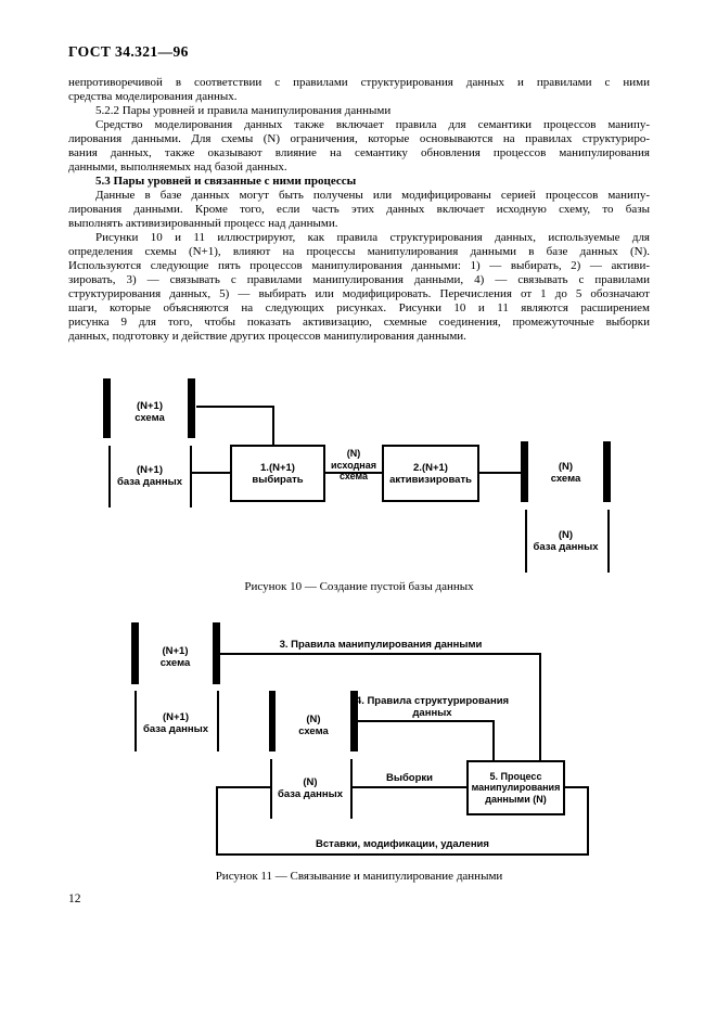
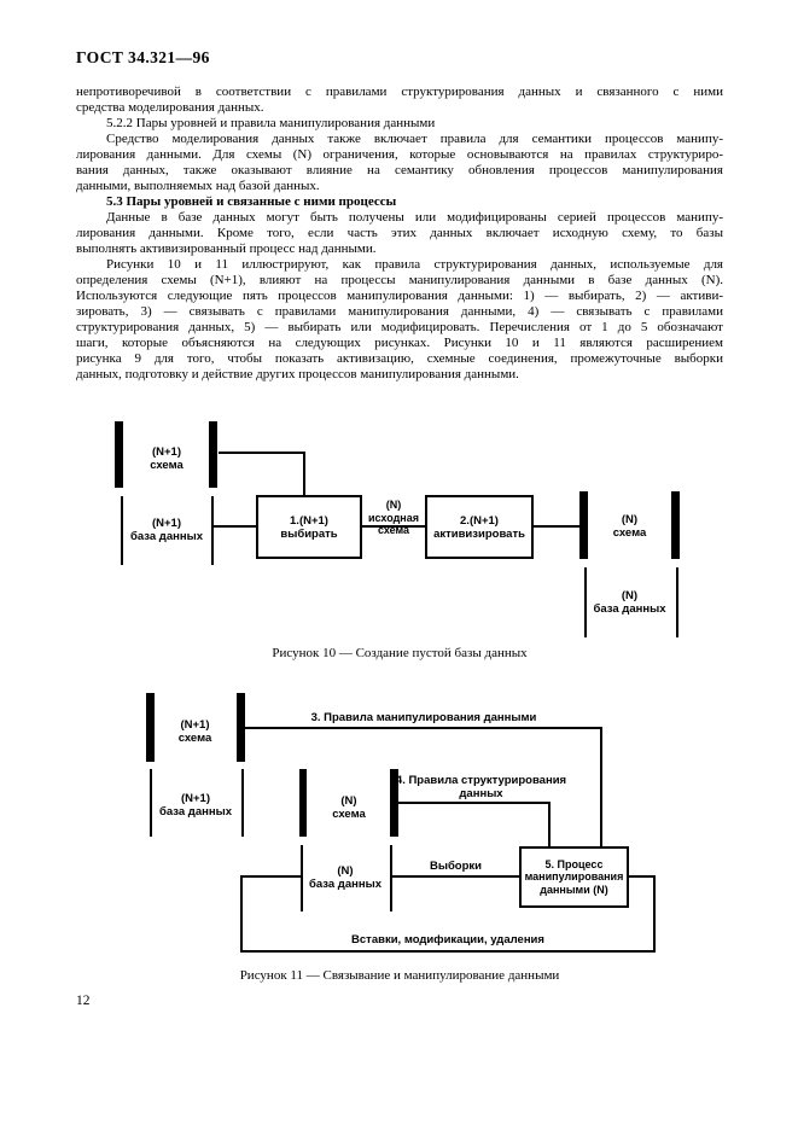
  ГОСТ 34.321—96
- непротиворечивой в соответствии с правилами структурирования данных и правилами с ними
+ непротиворечивой в соответствии с правилами структурирования данных и связанного с ними
  средства моделирования данных.
  5.2.2 Пары уровней и правила манипулирования данными
  Средство моделирования данных также включает правила для семантики процессов манипу-
  лирования данными. Для схемы (N) ограничения, которые основываются на правилах структуриро-
  вания данных, также оказывают влияние на семантику обновления процессов манипулирования
  данными, выполняемых над базой данных.
  5.3 Пары уровней и связанные с ними процессы
  Данные в базе данных могут быть получены или модифицированы серией процессов манипу-
  лирования данными. Кроме того, если часть этих данных включает исходную схему, то базы
  выполнять активизированный процесс над данными.
  Рисунки 10 и 11 иллюстрируют, как правила структурирования данных, используемые для
  определения схемы (N+1), влияют на процессы манипулирования данными в базе данных (N).
  Используются следующие пять процессов манипулирования данными: 1) — выбирать, 2) — активи-
  зировать, 3) — связывать с правилами манипулирования данными, 4) — связывать с правилами
  структурирования данных, 5) — выбирать или модифицировать. Перечисления от 1 до 5 обозначают
  шаги, которые объясняются на следующих рисунках. Рисунки 10 и 11 являются расширением
  рисунка 9 для того, чтобы показать активизацию, схемные соединения, промежуточные выборки
  данных, подготовку и действие других процессов манипулирования данными.
  (N+1)
  схема
  (N+1)
  база данных
  1.(N+1)
  выбирать
  (N)
  исходная
  схема
  2.(N+1)
  активизировать
  (N)
  схема
  (N)
  база данных
  Рисунок 10 — Создание пустой базы данных
  (N+1)
  схема
  3. Правила манипулирования данными
  (N+1)
  база данных
  (N)
  схема
  4. Правила структурирования
  данных
  (N)
  база данных
  Выборки
  5. Процесс
  манипулирования
  данными (N)
  Вставки, модификации, удаления
  Рисунок 11 — Связывание и манипулирование данными
  12
